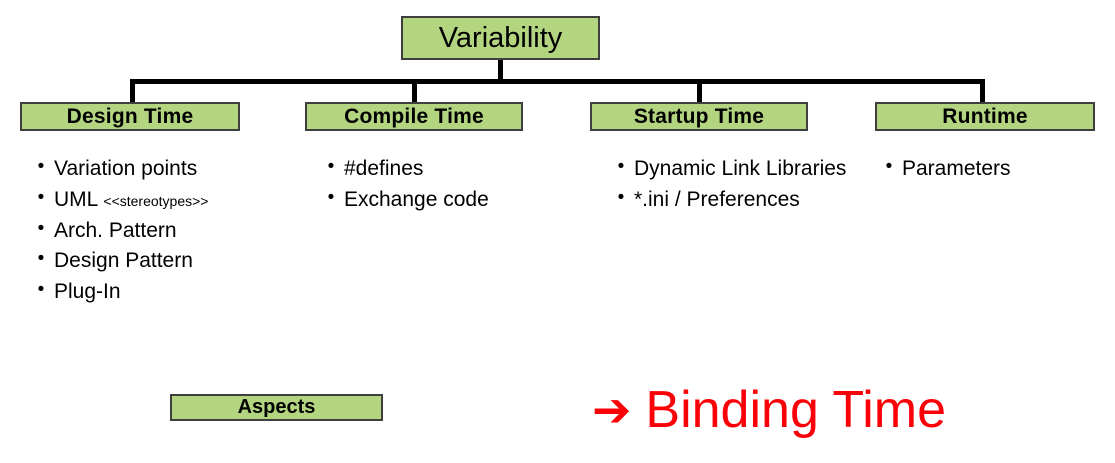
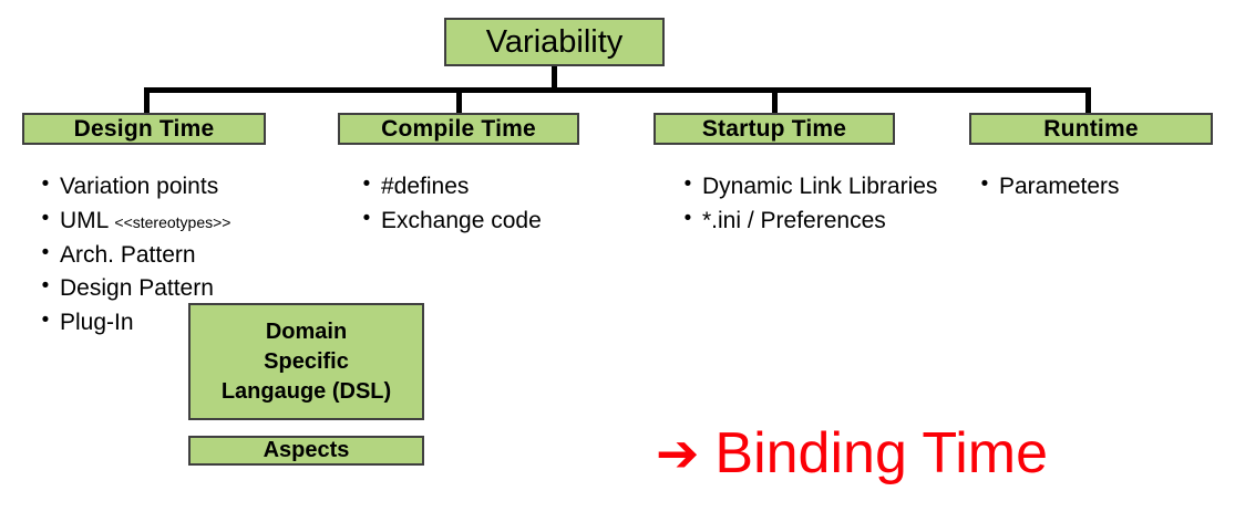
  Variability
  Design Time
  Compile Time
  Startup Time
  Runtime
  •
  Variation points
  •
  UML <<stereotypes>>
  •
  Arch. Pattern
  •
  Design Pattern
  •
  Plug-In
  •
  #defines
  •
  Exchange code
  •
  Dynamic Link Libraries
  •
  *.ini / Preferences
  •
  Parameters
+ Domain
+ Specific
+ Langauge (DSL)
  Aspects
  ➔
  Binding Time
